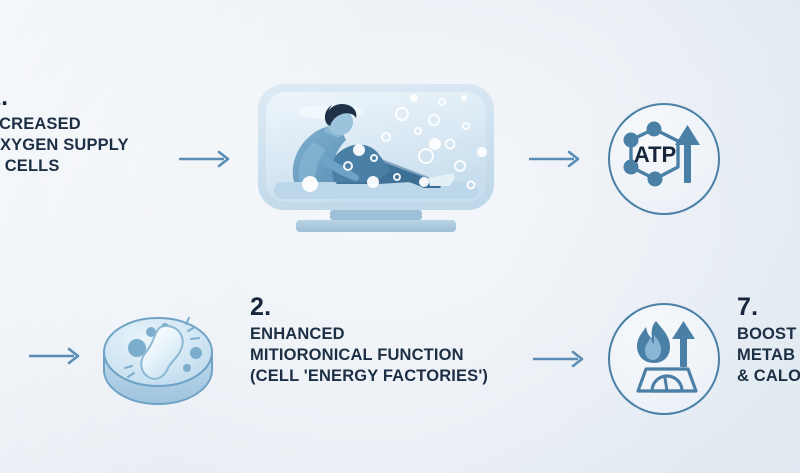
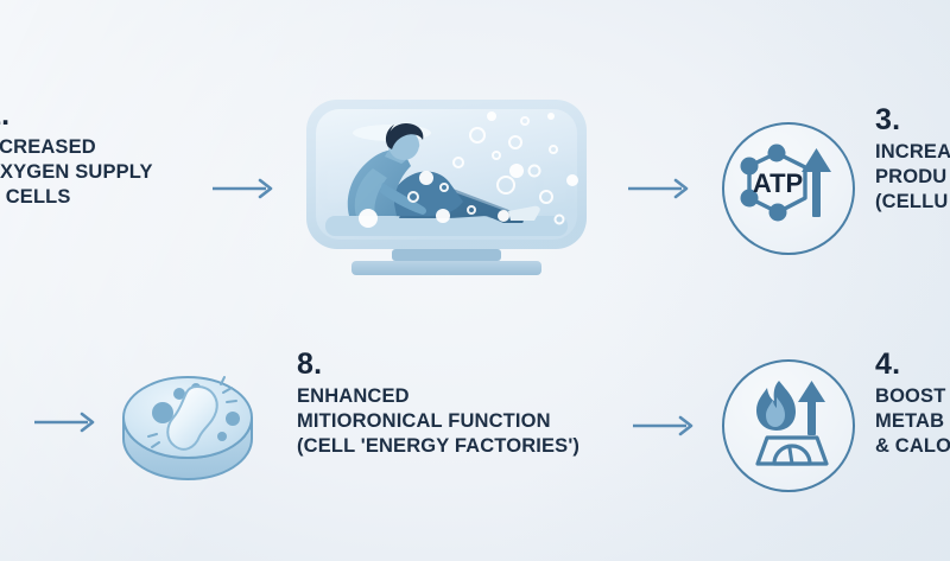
  CREASED
  XYGEN SUPPLY
  CELLS
  ATP
+ 3.
+ INCREA
+ PRODU
+ (CELLU
- 2.
+ 8.
  ENHANCED
  MITIORONICAL FUNCTION
  (CELL 'ENERGY FACTORIES')
- 7.
+ 4.
  BOOST
  METAB
  & CALO
